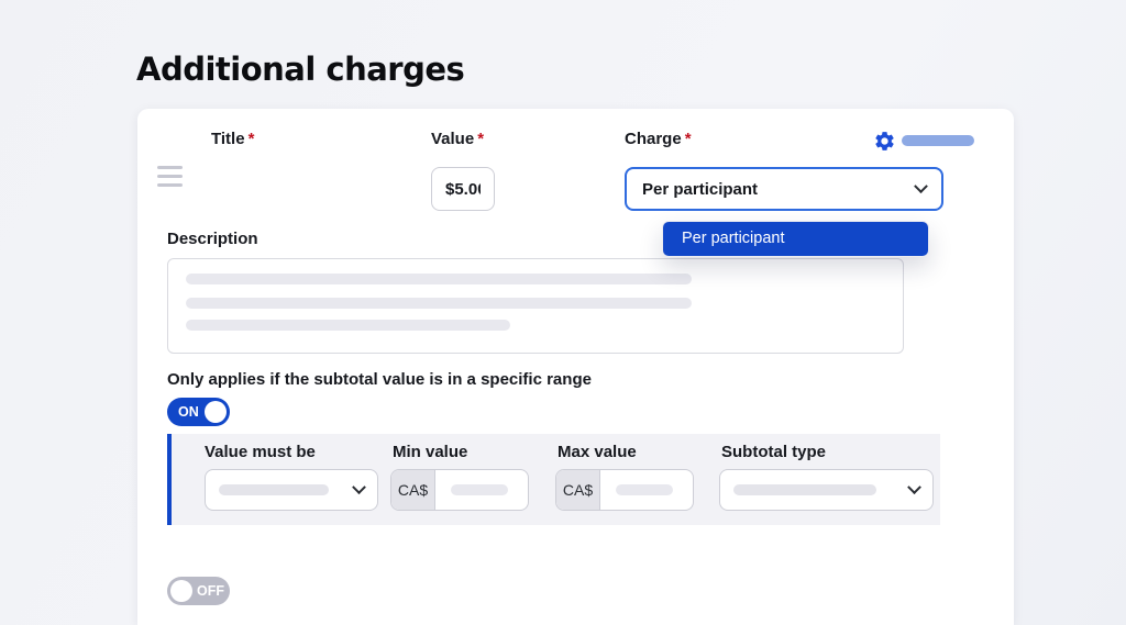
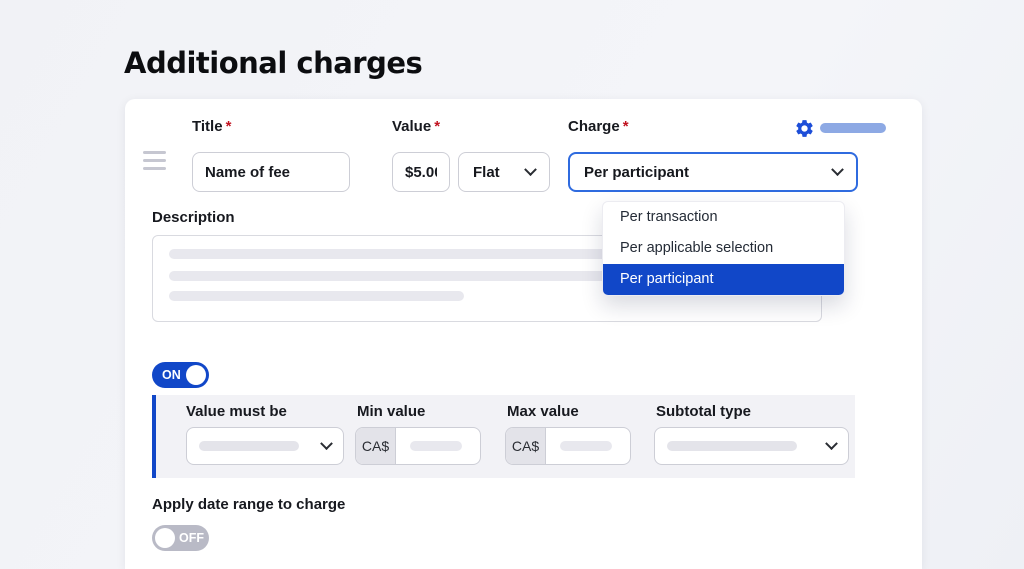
  Additional charges
  Title *
  Value *
  Charge *
+ Name of fee
  $5.0
+ Flat
  Per participant
  Description
+ Per transaction
+ Per applicable selection
  Per participant
- Only applies if the subtotal value is in a specific range
  ON
  Value must be
  Min value
  Max value
  Subtotal type
  CA$
  CA$
+ Apply date range to charge
  OFF
